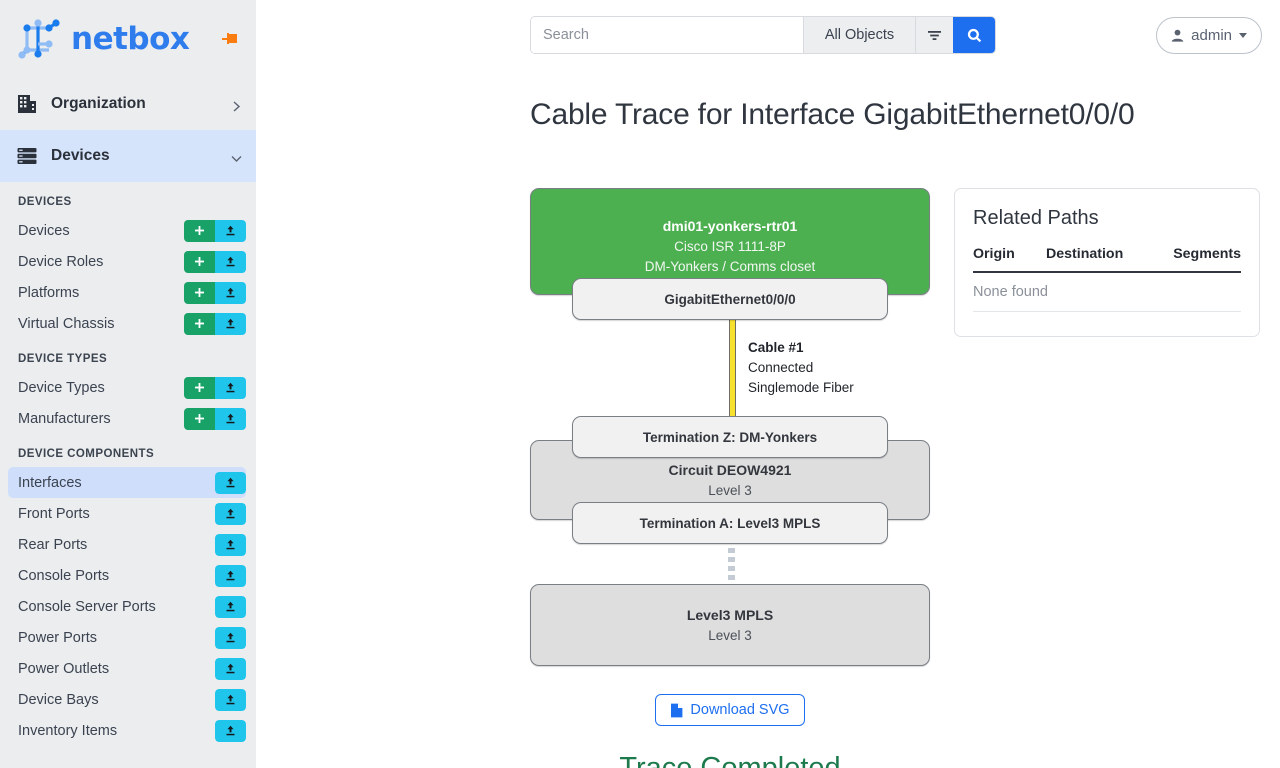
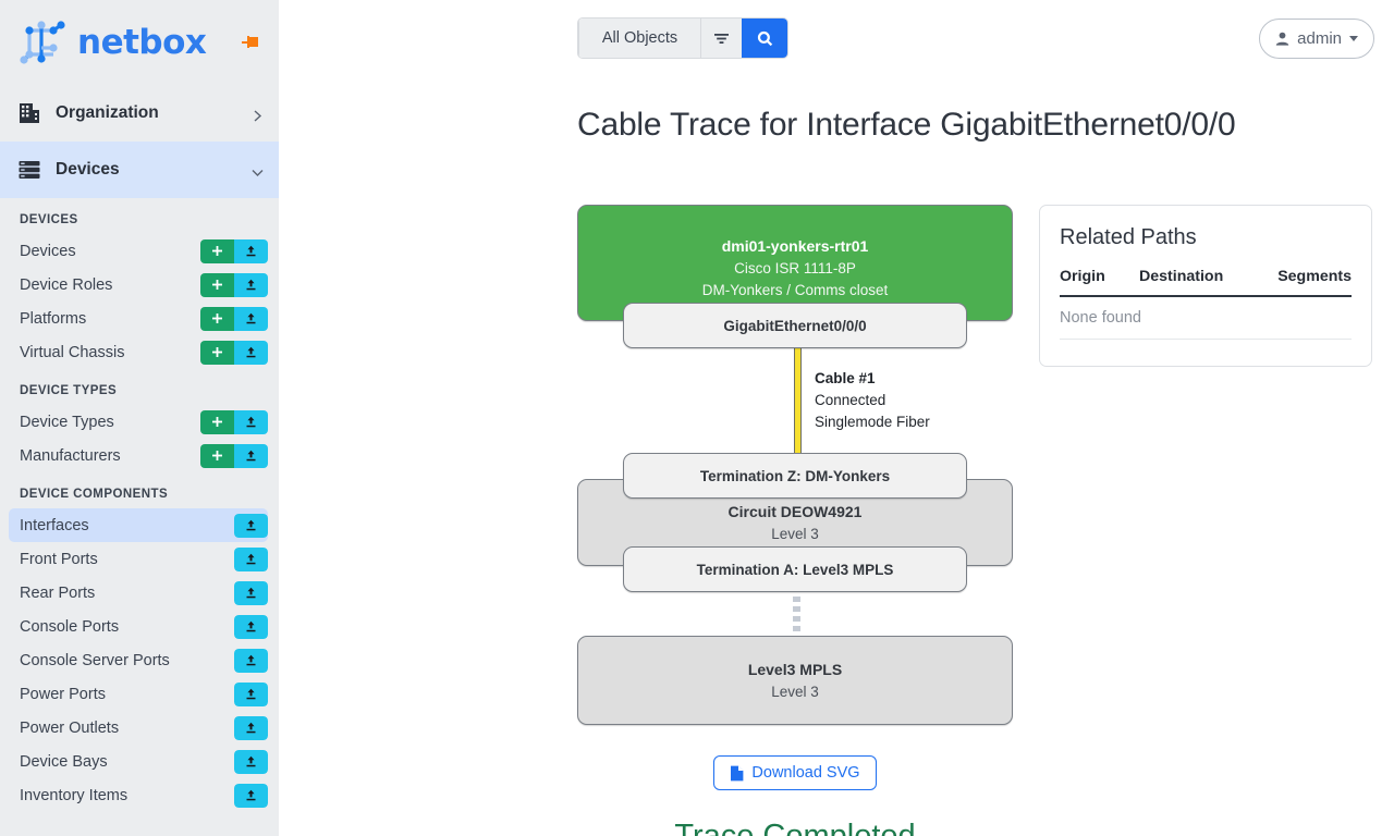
  netbox
  Organization
  Devices
  DEVICES
  Devices
  Device Roles
  Platforms
  Virtual Chassis
  DEVICE TYPES
  Device Types
  Manufacturers
  DEVICE COMPONENTS
  Interfaces
  Front Ports
  Rear Ports
  Console Ports
  Console Server Ports
  Power Ports
  Power Outlets
  Device Bays
  Inventory Items
- Search
  All Objects
  admin
  Cable Trace for Interface GigabitEthernet0/0/0
  dmi01-yonkers-rtr01
  Cisco ISR 1111-8P
  DM-Yonkers / Comms closet
  GigabitEthernet0/0/0
  Cable #1
  Connected
  Singlemode Fiber
  Termination Z: DM-Yonkers
  Circuit DEOW4921
  Level 3
  Termination A: Level3 MPLS
  Level3 MPLS
  Level 3
  Download SVG
  Related Paths
  Origin	Destination	Segments
  None found
